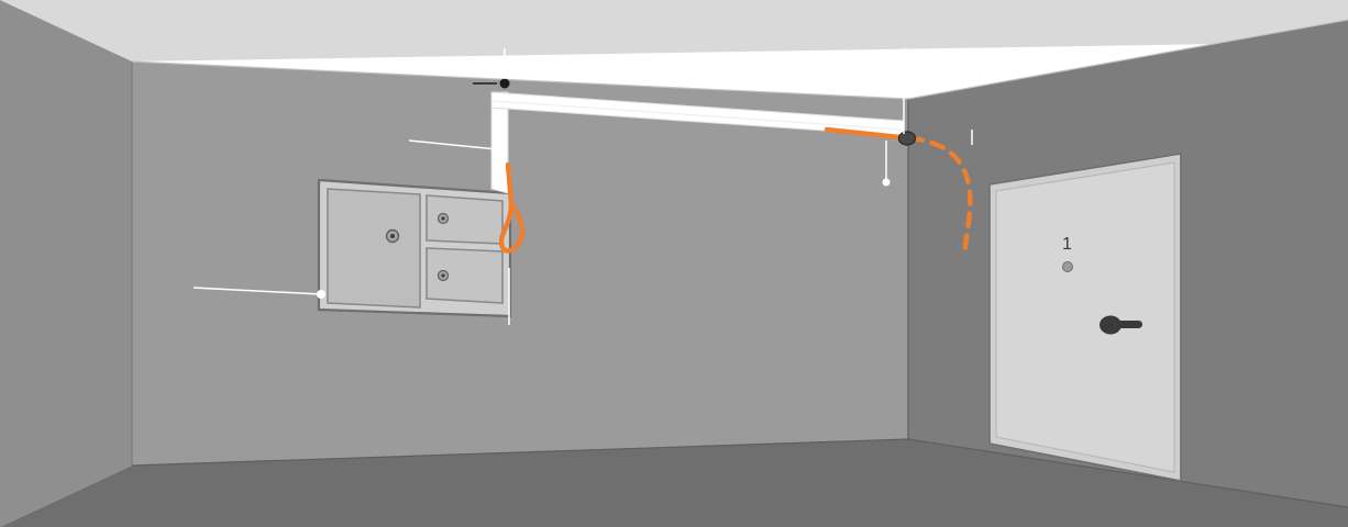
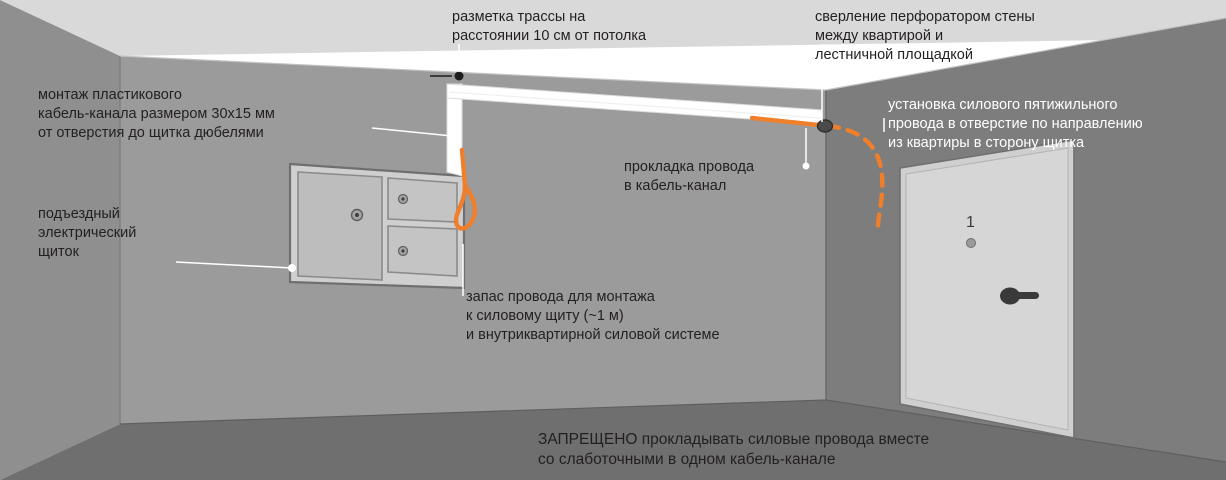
+ разметка трассы на
+ расстоянии 10 см от потолка
+ сверление перфоратором стены
+ между квартирой и
+ лестничной площадкой
+ монтаж пластикового
+ кабель-канала размером 30х15 мм
+ от отверстия до щитка дюбелями
+ установка силового пятижильного
+ провода в отверстие по направлению
+ из квартиры в сторону щитка
+ прокладка провода
+ в кабель-канал
+ подъездный
+ электрический
+ щиток
+ запас провода для монтажа
+ к силовому щиту (~1 м)
+ и внутриквартирной силовой системе
+ ЗАПРЕЩЕНО прокладывать силовые провода вместе
+ со слаботочными в одном кабель-канале
  1
